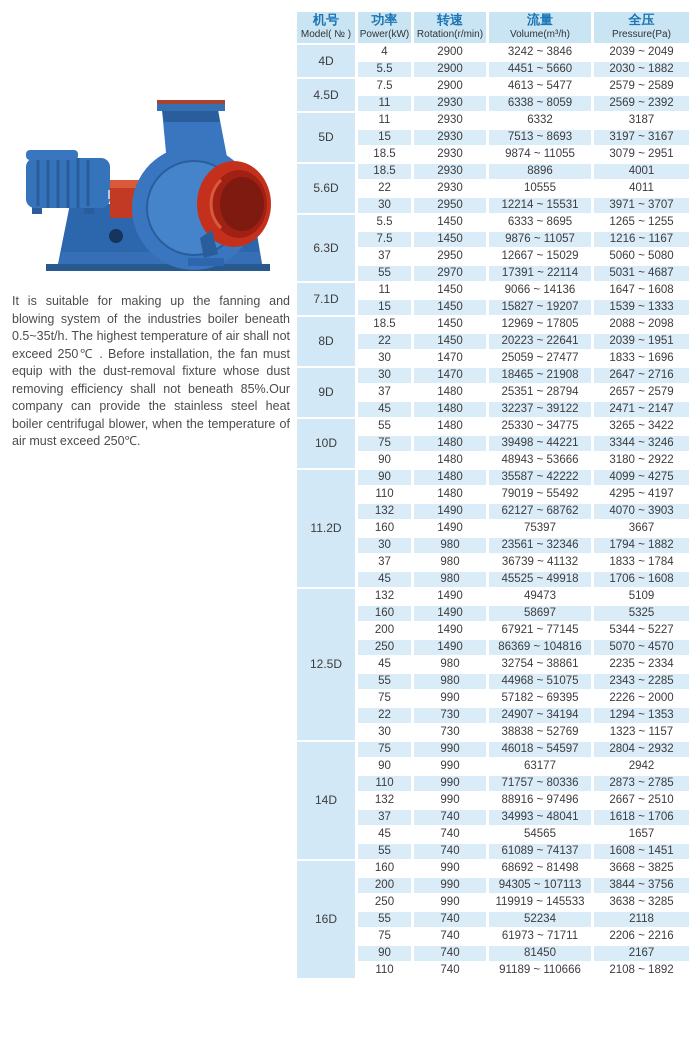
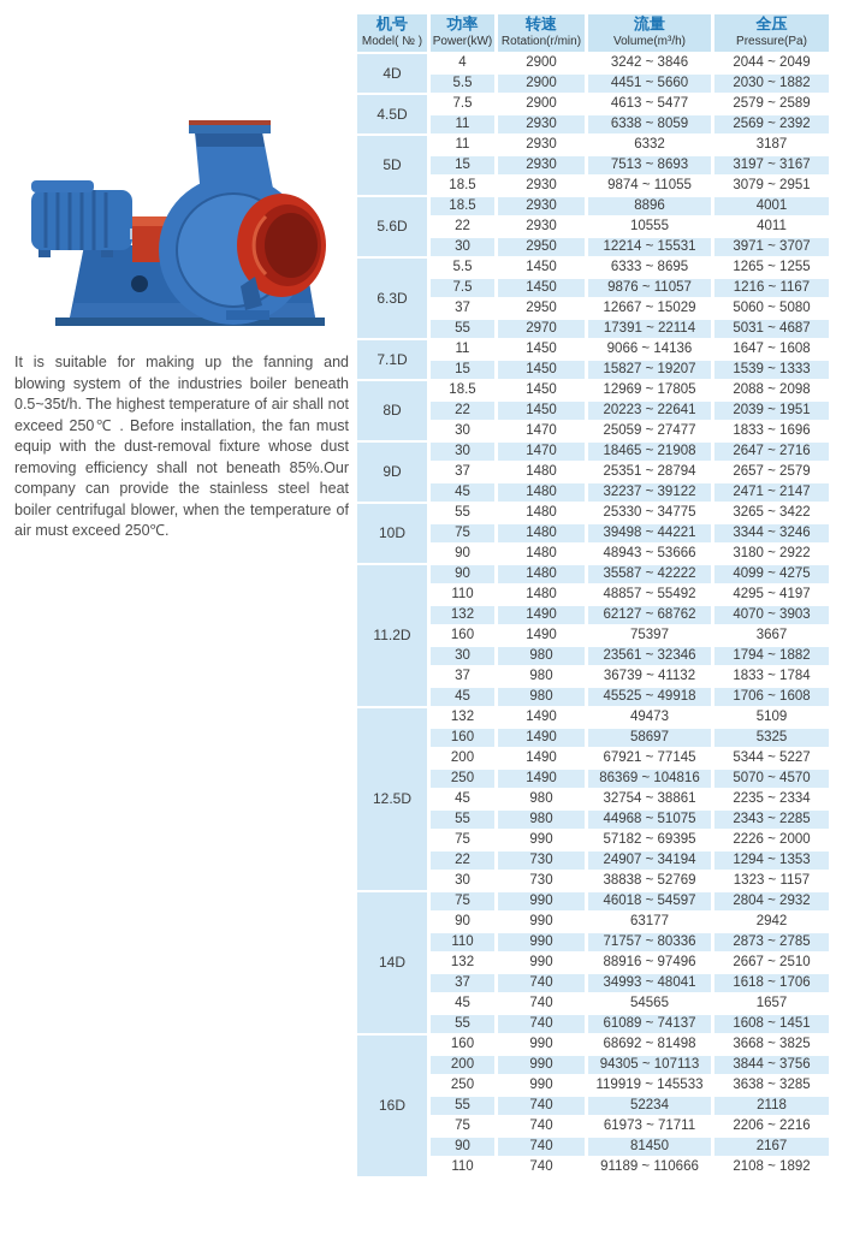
  It is suitable for making up the fanning and blowing system of the industries boiler beneath 0.5~35t/h. The highest temperature of air shall not exceed 250℃ . Before installation, the fan must equip with the dust-removal fixture whose dust removing efficiency shall not beneath 85%.Our company can provide the stainless steel heat boiler centrifugal blower, when the temperature of air must exceed 250℃.
  机号Model( № )	功率Power(kW)	转速Rotation(r/min)	流量Volume(m³/h)	全压Pressure(Pa)
- 4D	4	2900	3242 ~ 3846	2039 ~ 2049
+ 4D	4	2900	3242 ~ 3846	2044 ~ 2049
  5.5	2900	4451 ~ 5660	2030 ~ 1882
  4.5D	7.5	2900	4613 ~ 5477	2579 ~ 2589
  11	2930	6338 ~ 8059	2569 ~ 2392
  5D	11	2930	6332	3187
  15	2930	7513 ~ 8693	3197 ~ 3167
  18.5	2930	9874 ~ 11055	3079 ~ 2951
  5.6D	18.5	2930	8896	4001
  22	2930	10555	4011
  30	2950	12214 ~ 15531	3971 ~ 3707
  6.3D	5.5	1450	6333 ~ 8695	1265 ~ 1255
  7.5	1450	9876 ~ 11057	1216 ~ 1167
  37	2950	12667 ~ 15029	5060 ~ 5080
  55	2970	17391 ~ 22114	5031 ~ 4687
  7.1D	11	1450	9066 ~ 14136	1647 ~ 1608
  15	1450	15827 ~ 19207	1539 ~ 1333
  8D	18.5	1450	12969 ~ 17805	2088 ~ 2098
  22	1450	20223 ~ 22641	2039 ~ 1951
  30	1470	25059 ~ 27477	1833 ~ 1696
  9D	30	1470	18465 ~ 21908	2647 ~ 2716
  37	1480	25351 ~ 28794	2657 ~ 2579
  45	1480	32237 ~ 39122	2471 ~ 2147
  10D	55	1480	25330 ~ 34775	3265 ~ 3422
  75	1480	39498 ~ 44221	3344 ~ 3246
  90	1480	48943 ~ 53666	3180 ~ 2922
  11.2D	90	1480	35587 ~ 42222	4099 ~ 4275
- 110	1480	79019 ~ 55492	4295 ~ 4197
+ 110	1480	48857 ~ 55492	4295 ~ 4197
  132	1490	62127 ~ 68762	4070 ~ 3903
  160	1490	75397	3667
  30	980	23561 ~ 32346	1794 ~ 1882
  37	980	36739 ~ 41132	1833 ~ 1784
  45	980	45525 ~ 49918	1706 ~ 1608
  12.5D	132	1490	49473	5109
  160	1490	58697	5325
  200	1490	67921 ~ 77145	5344 ~ 5227
  250	1490	86369 ~ 104816	5070 ~ 4570
  45	980	32754 ~ 38861	2235 ~ 2334
  55	980	44968 ~ 51075	2343 ~ 2285
  75	990	57182 ~ 69395	2226 ~ 2000
  22	730	24907 ~ 34194	1294 ~ 1353
  30	730	38838 ~ 52769	1323 ~ 1157
  14D	75	990	46018 ~ 54597	2804 ~ 2932
  90	990	63177	2942
  110	990	71757 ~ 80336	2873 ~ 2785
  132	990	88916 ~ 97496	2667 ~ 2510
  37	740	34993 ~ 48041	1618 ~ 1706
  45	740	54565	1657
  55	740	61089 ~ 74137	1608 ~ 1451
  16D	160	990	68692 ~ 81498	3668 ~ 3825
  200	990	94305 ~ 107113	3844 ~ 3756
  250	990	119919 ~ 145533	3638 ~ 3285
  55	740	52234	2118
  75	740	61973 ~ 71711	2206 ~ 2216
  90	740	81450	2167
  110	740	91189 ~ 110666	2108 ~ 1892
